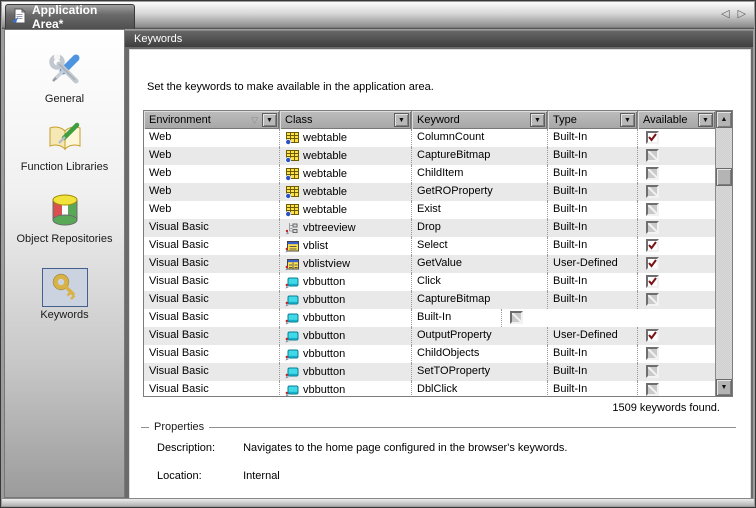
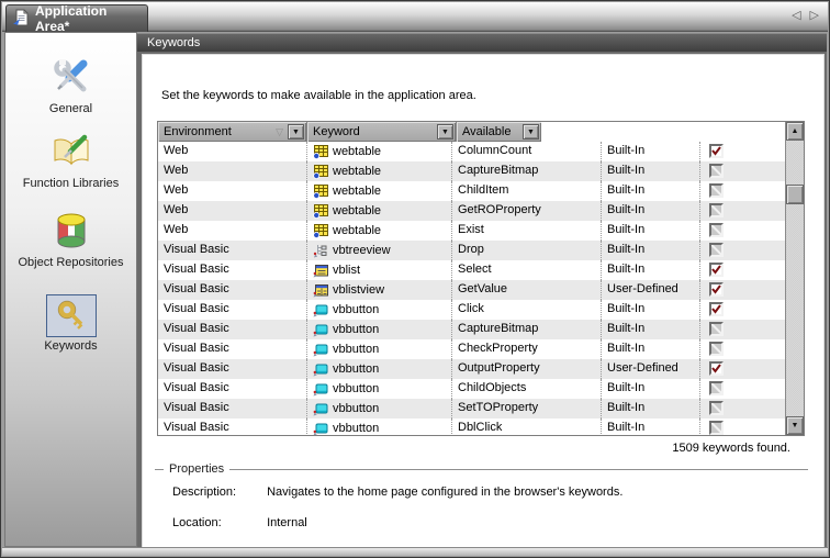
  Application Area*
  ◁
  ▷
  General
  Function Libraries
  Object Repositories
  Keywords
  Keywords
  Set the keywords to make available in the application area.
  Environment
  ▽
- Class
  Keyword
- Type
  Available
  Web
  webtable
  ColumnCount
  Built-In
  Web
  webtable
  CaptureBitmap
  Built-In
  Web
  webtable
  ChildItem
  Built-In
  Web
  webtable
  GetROProperty
  Built-In
  Web
  webtable
  Exist
  Built-In
  Visual Basic
  vbtreeview
  Drop
  Built-In
  Visual Basic
  vblist
  Select
  Built-In
  Visual Basic
  vblistview
  GetValue
  User-Defined
  Visual Basic
  vbbutton
  Click
  Built-In
  Visual Basic
  vbbutton
  CaptureBitmap
  Built-In
  Visual Basic
  vbbutton
+ CheckProperty
  Built-In
  Visual Basic
  vbbutton
  OutputProperty
  User-Defined
  Visual Basic
  vbbutton
  ChildObjects
  Built-In
  Visual Basic
  vbbutton
  SetTOProperty
  Built-In
  Visual Basic
  vbbutton
  DblClick
  Built-In
  1509 keywords found.
  Properties
  Description: Navigates to the home page configured in the browser's keywords.
  Location: Internal
